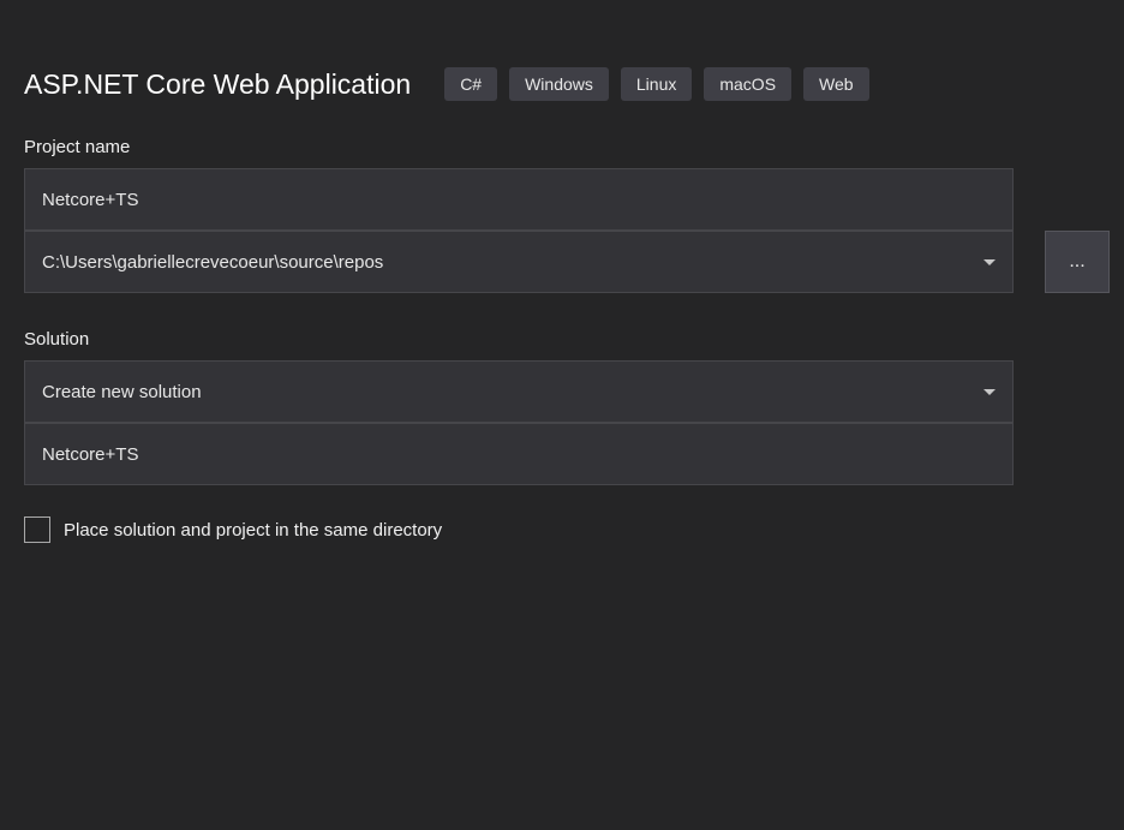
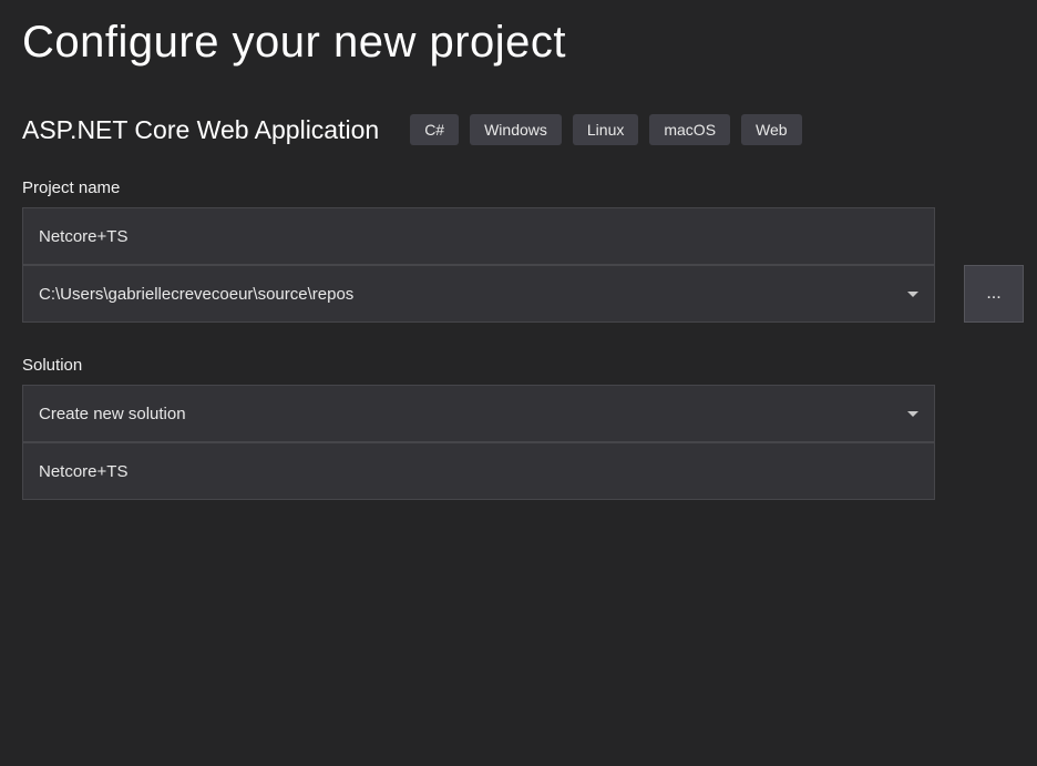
+ Configure your new project
  ASP.NET Core Web Application
  C#
  Windows
  Linux
  macOS
  Web
  Project name
  Netcore+TS
  C:\Users\gabriellecrevecoeur\source\repos
  ...
  Solution
  Create new solution
  Netcore+TS
- Place solution and project in the same directory
